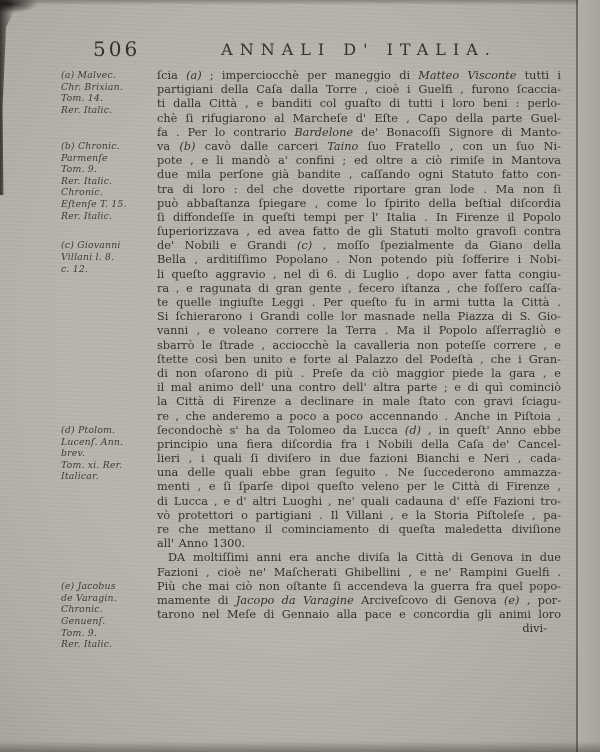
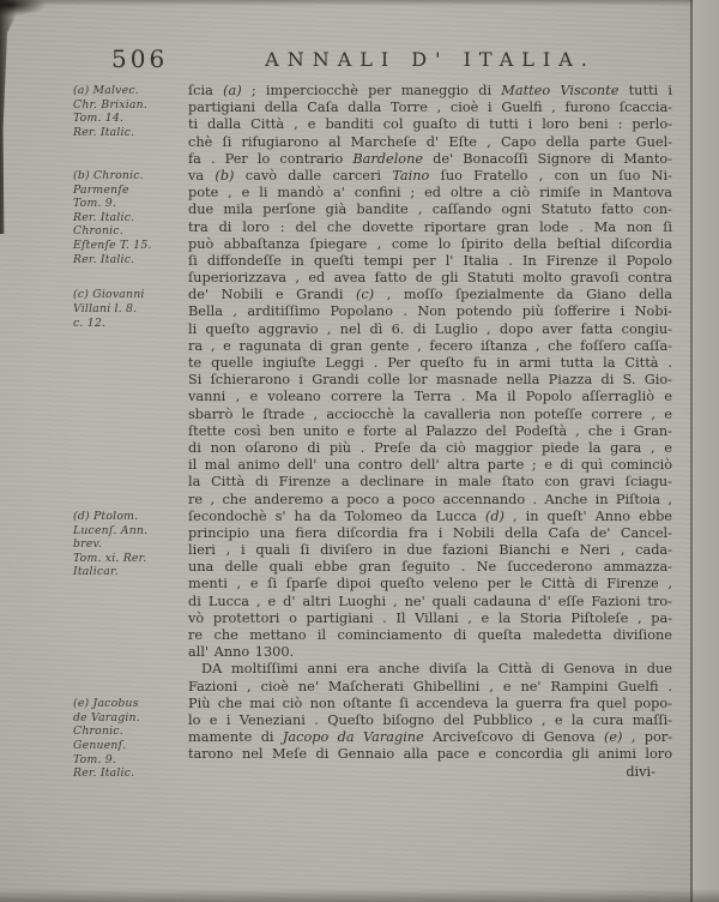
  506
  ANNALI D' ITALIA.
  (a) Malvec.
  Chr. Brixian.
  Tom. 14.
  Rer. Italic.
  (b) Chronic.
  Parmenſe
  Tom. 9.
  Rer. Italic.
  Chronic.
  Eſtenſe T. 15.
  Rer. Italic.
  (c) Giovanni
  Villani l. 8.
  c. 12.
  (d) Ptolom.
  Lucenſ. Ann.
  brev.
  Tom. xi. Rer.
  Italicar.
  (e) Jacobus
  de Varagin.
  Chronic.
  Genuenſ.
  Tom. 9.
  Rer. Italic.
  ſcia (a) ; imperciocchè per maneggio di Matteo Visconte tutti i
  partigiani della Caſa dalla Torre , cioè i Guelfi , furono ſcaccia-
  ti dalla Città , e banditi col guaſto di tutti i loro beni : perlo-
  chè ſi rifugiarono al Marcheſe d' Eſte , Capo della parte Guel-
  fa . Per lo contrario Bardelone de' Bonacoſſi Signore di Manto-
  va (b) cavò dalle carceri Taino ſuo Fratello , con un ſuo Ni-
  pote , e li mandò a' confini ; ed oltre a ciò rimiſe in Mantova
  due mila perſone già bandite , caſſando ogni Statuto fatto con-
  tra di loro : del che dovette riportare gran lode . Ma non ſi
  può abbaſtanza ſpiegare , come lo ſpirito della beſtial diſcordia
  ſi diffondeſſe in queſti tempi per l' Italia . In Firenze il Popolo
  ſuperiorizzava , ed avea fatto de gli Statuti molto gravoſi contra
  de' Nobili e Grandi (c) , moſſo ſpezialmente da Giano della
  Bella , arditiſſimo Popolano . Non potendo più ſofferire i Nobi-
  li queſto aggravio , nel dì 6. di Luglio , dopo aver fatta congiu-
  ra , e ragunata di gran gente , fecero iſtanza , che foſſero caſſa-
  te quelle ingiuſte Leggi . Per queſto fu in armi tutta la Città .
  Si ſchierarono i Grandi colle lor masnade nella Piazza di S. Gio-
  vanni , e voleano correre la Terra . Ma il Popolo aſſerragliò e
  sbarrò le ſtrade , acciocchè la cavalleria non poteſſe correre , e
  ſtette così ben unito e forte al Palazzo del Podeſtà , che i Gran-
  di non oſarono di più . Preſe da ciò maggior piede la gara , e
  il mal animo dell' una contro dell' altra parte ; e di quì cominciò
  la Città di Firenze a declinare in male ſtato con gravi ſciagu-
  re , che anderemo a poco a poco accennando . Anche in Piſtoia ,
  ſecondochè s' ha da Tolomeo da Lucca (d) , in queſt' Anno ebbe
  principio una fiera diſcordia fra i Nobili della Caſa de' Cancel-
  lieri , i quali ſi diviſero in due fazioni Bianchi e Neri , cada-
  una delle quali ebbe gran ſeguito . Ne ſuccederono ammazza-
  menti , e ſi ſparſe dipoi queſto veleno per le Città di Firenze ,
  di Lucca , e d' altri Luoghi , ne' quali cadauna d' eſſe Fazioni tro-
  vò protettori o partigiani . Il Villani , e la Storia Piſtoleſe , pa-
  re che mettano il cominciamento di queſta maledetta diviſione
  all' Anno 1300.
  DA moltiſſimi anni era anche diviſa la Città di Genova in due
  Fazioni , cioè ne' Maſcherati Ghibellini , e ne' Rampini Guelfi .
  Più che mai ciò non oſtante ſi accendeva la guerra fra quel popo-
+ lo e i Veneziani . Queſto biſogno del Pubblico , e la cura maſſi-
  mamente di Jacopo da Varagine Arciveſcovo di Genova (e) , por-
  tarono nel Meſe di Gennaio alla pace e concordia gli animi loro
  divi-
